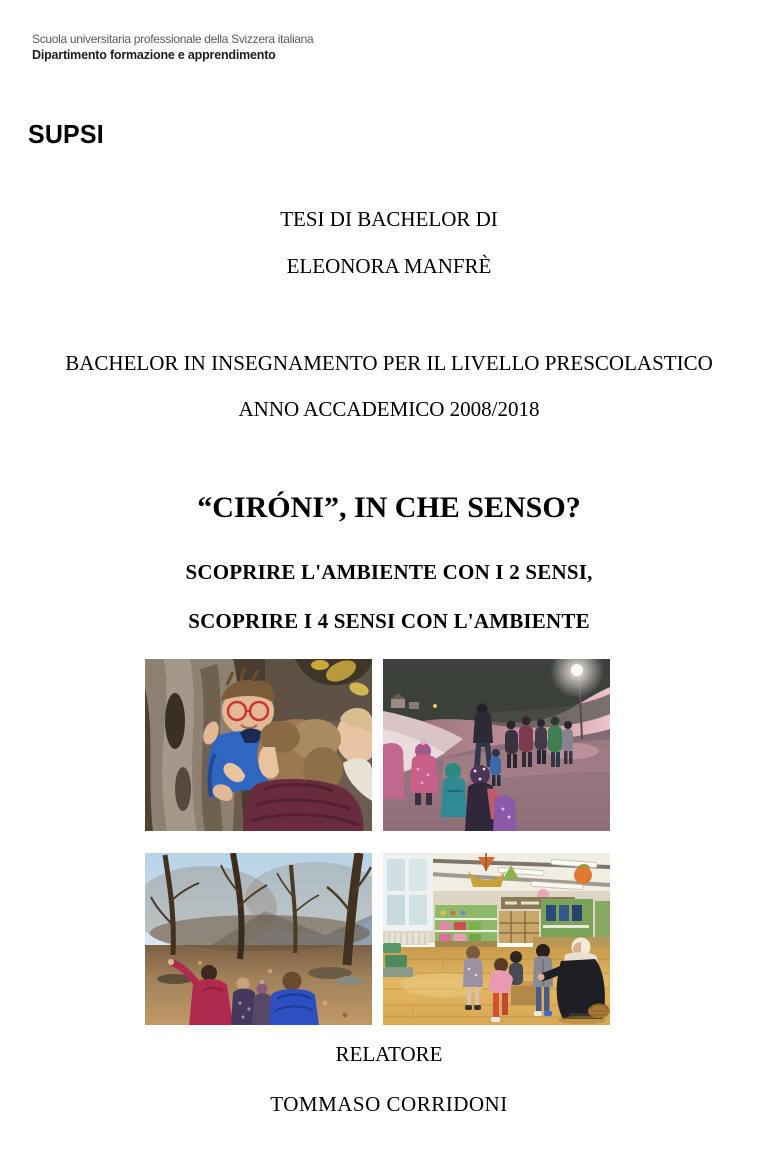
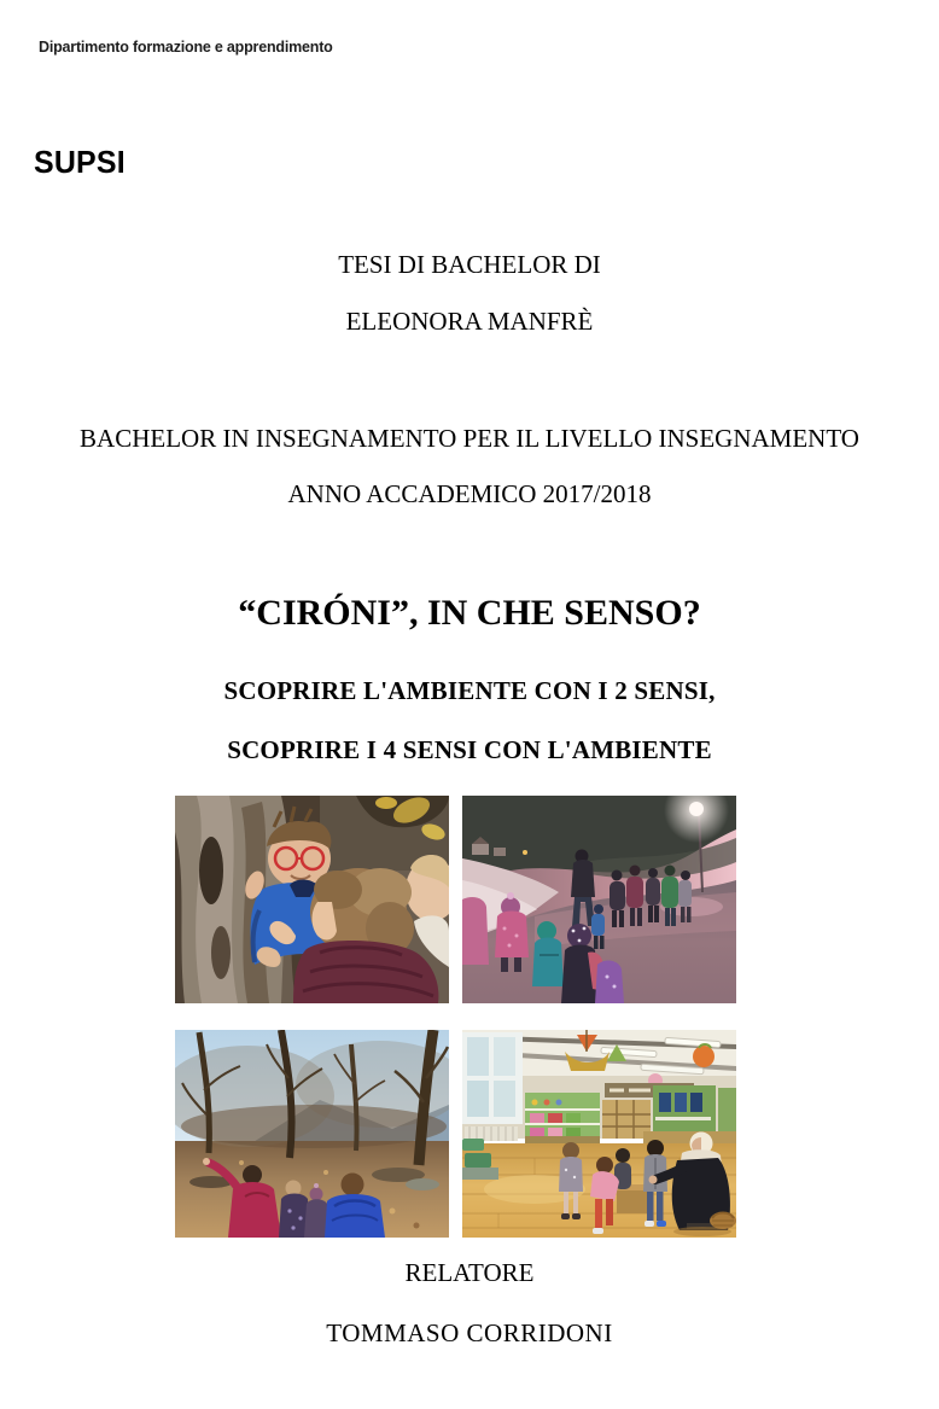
- Scuola universitaria professionale della Svizzera italiana
  Dipartimento formazione e apprendimento
  SUPSI
  TESI DI BACHELOR DI
  ELEONORA MANFRÈ
- BACHELOR IN INSEGNAMENTO PER IL LIVELLO PRESCOLASTICO
+ BACHELOR IN INSEGNAMENTO PER IL LIVELLO INSEGNAMENTO
- ANNO ACCADEMICO 2008/2018
+ ANNO ACCADEMICO 2017/2018
  “CIRÓNI”, IN CHE SENSO?
  SCOPRIRE L'AMBIENTE CON I 2 SENSI,
  SCOPRIRE I 4 SENSI CON L'AMBIENTE
  RELATORE
  TOMMASO CORRIDONI
